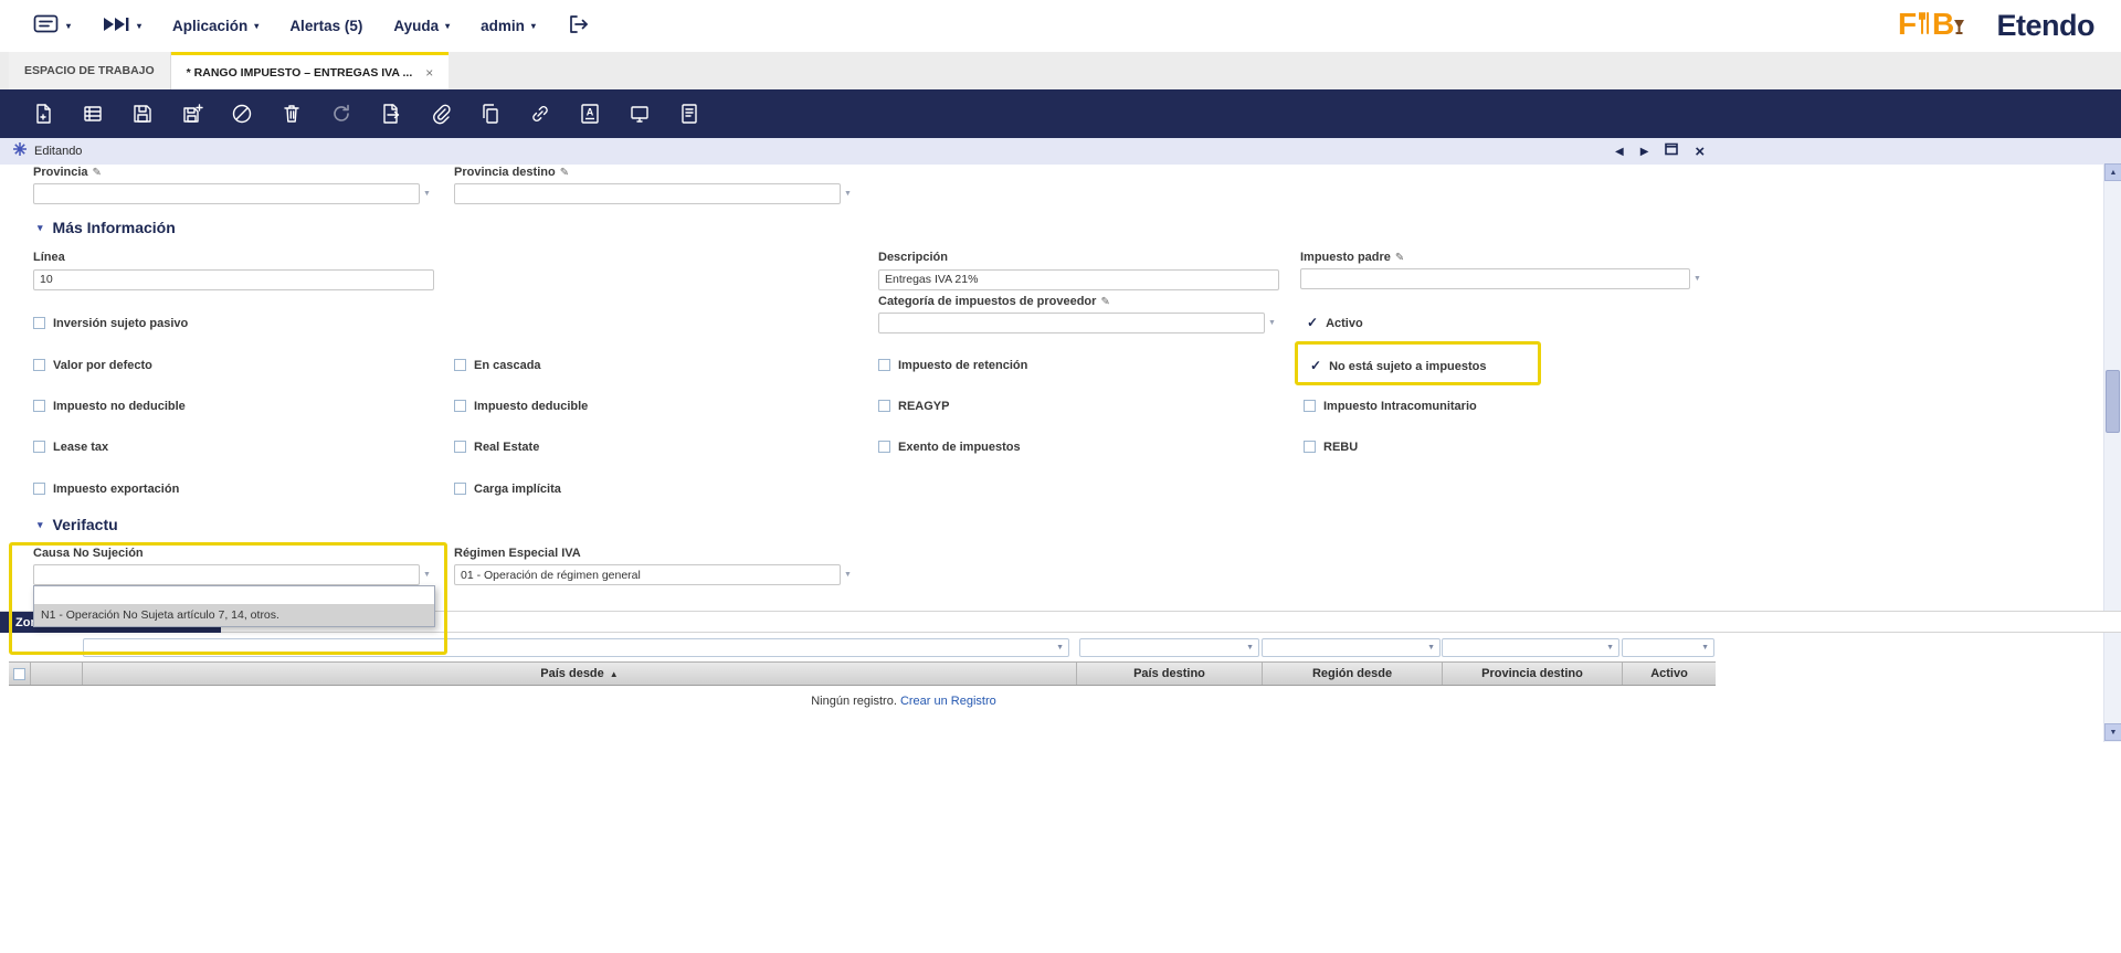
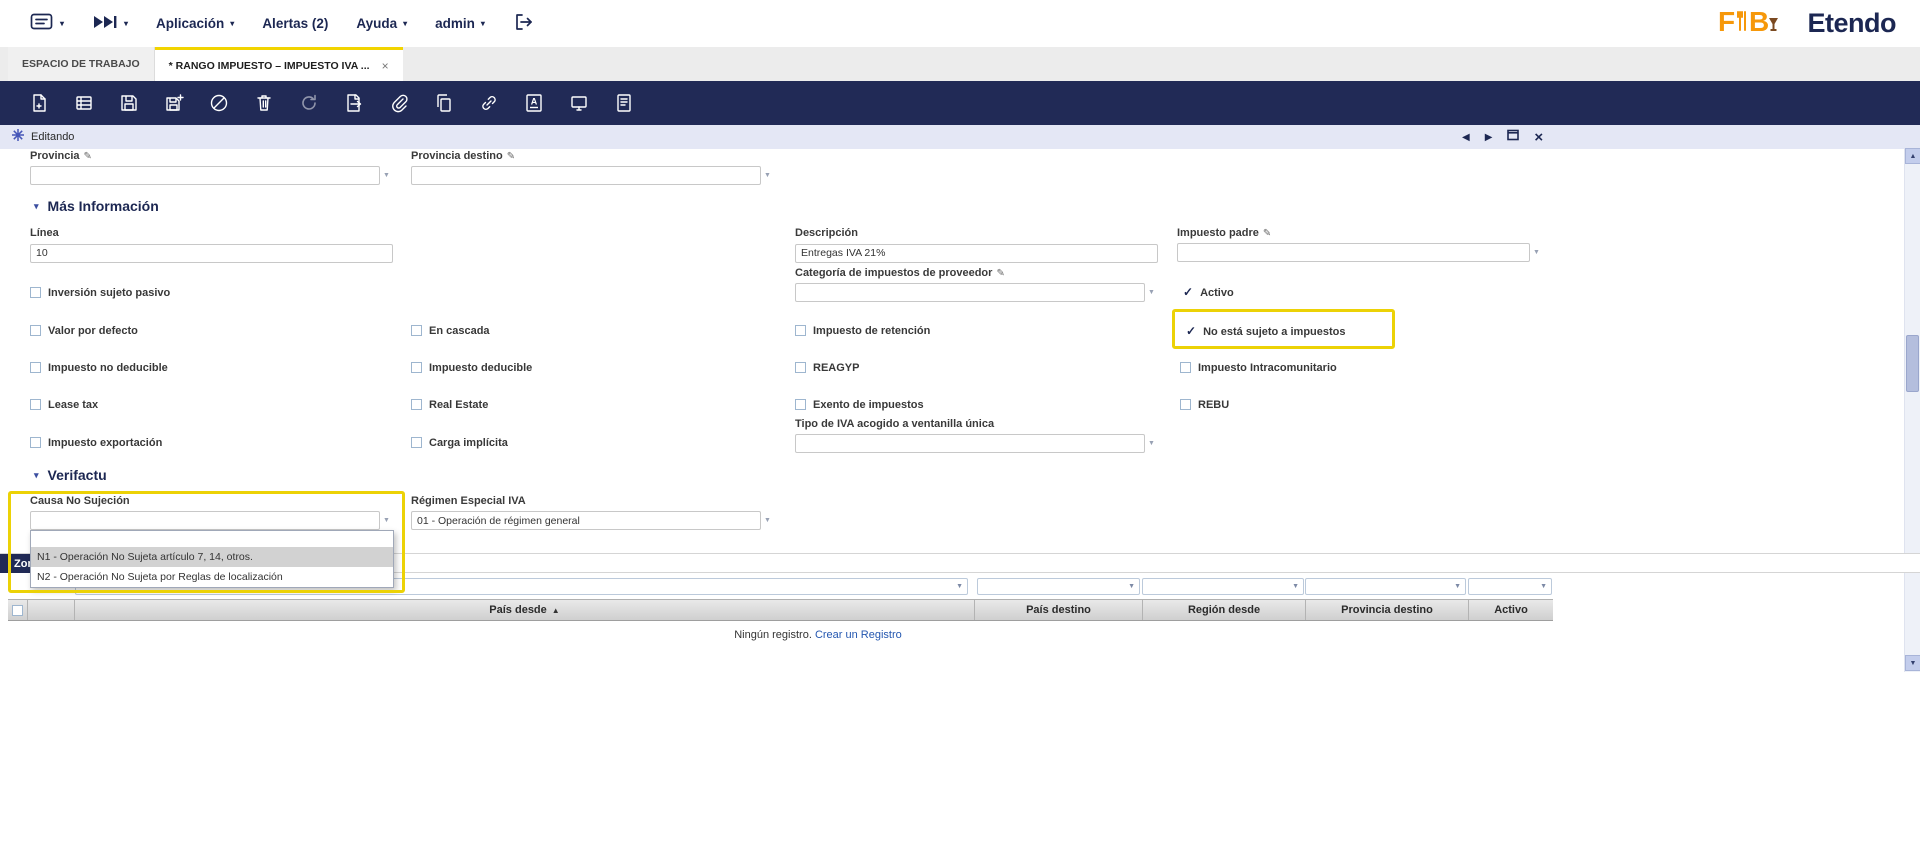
  ▾
  ▾
  Aplicación
  ▾
- Alertas (5)
+ Alertas (2)
  Ayuda
  ▾
  admin
  ▾
  F
  B
  Etendo
  ESPACIO DE TRABAJO
- * RANGO IMPUESTO – ENTREGAS IVA ...
+ * RANGO IMPUESTO – IMPUESTO IVA ...
  ×
  A
  Editando
  ◀
  ▶
  ×
  Provincia
  ✎
  Provincia destino
  ✎
  ▾
  Más Información
  Línea
  10
  Descripción
  Entregas IVA 21%
  Impuesto padre
  ✎
  Inversión sujeto pasivo
  Categoría de impuestos de proveedor
  ✎
  ✓
  Activo
  Valor por defecto
  En cascada
  Impuesto de retención
  ✓
  No está sujeto a impuestos
  Impuesto no deducible
  Impuesto deducible
  REAGYP
  Impuesto Intracomunitario
  Lease tax
  Real Estate
  Exento de impuestos
  REBU
+ Tipo de IVA acogido a ventanilla única
  Impuesto exportación
  Carga implícita
  ▾
  Verifactu
  Causa No Sujeción
  Régimen Especial IVA
  01 - Operación de régimen general
  N1 - Operación No Sujeta artículo 7, 14, otros.
+ N2 - Operación No Sujeta por Reglas de localización
  País desde
  ▲
  País destino
  Región desde
  Provincia destino
  Activo
  Ningún registro. Crear un Registro
